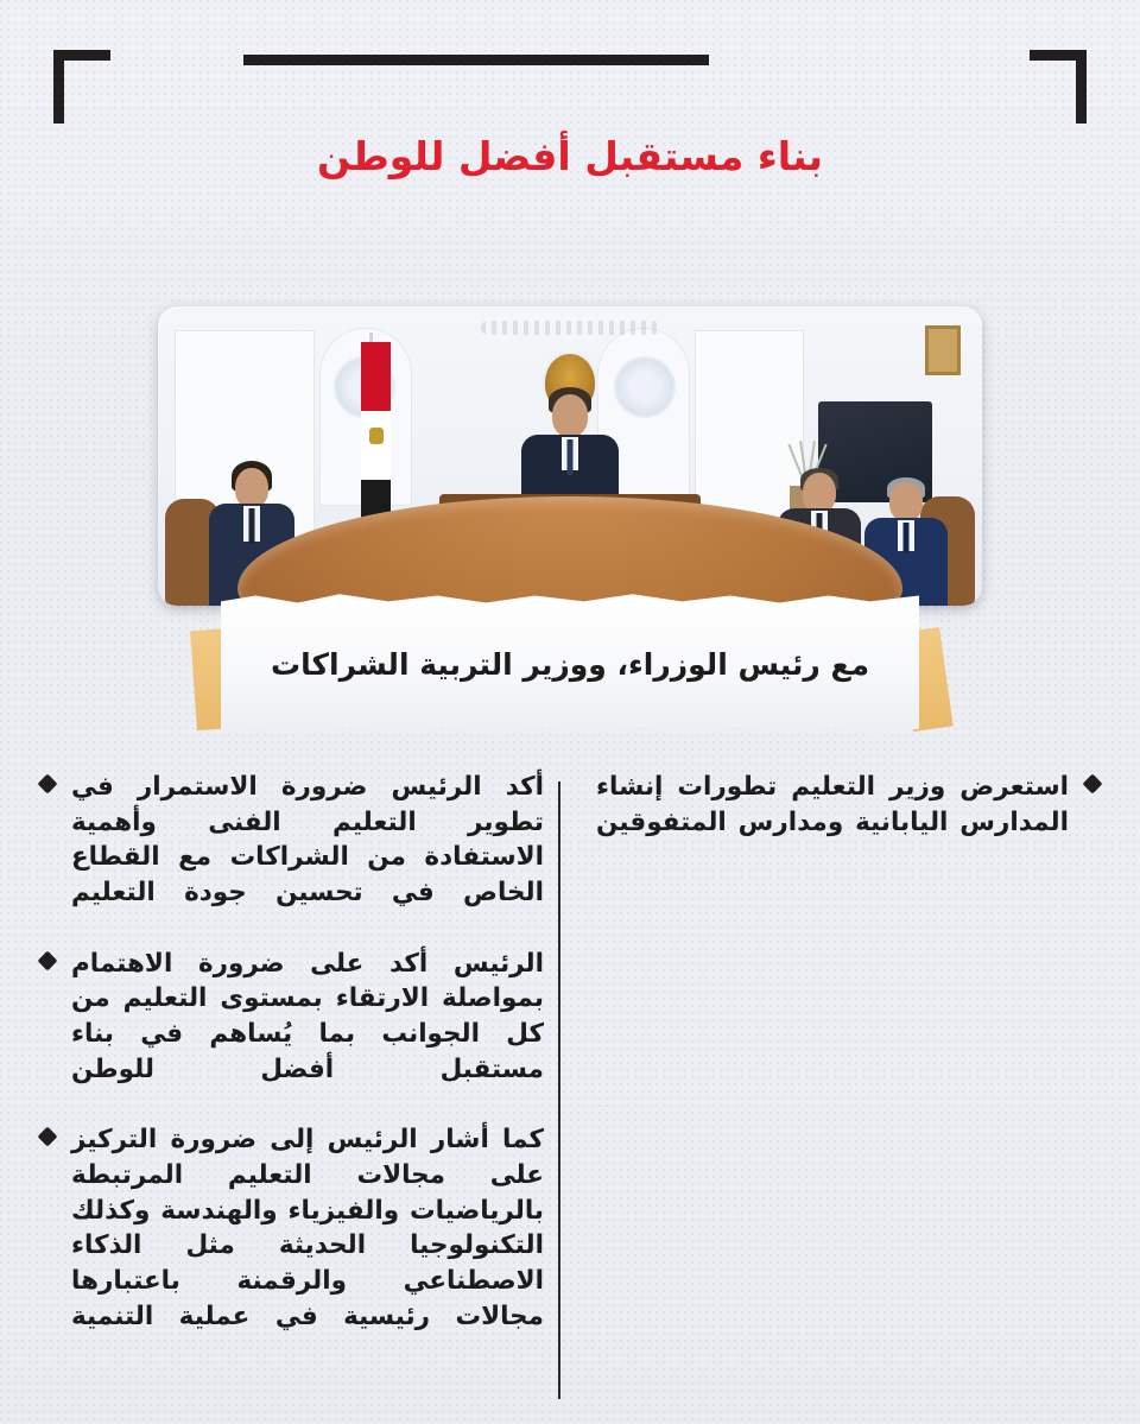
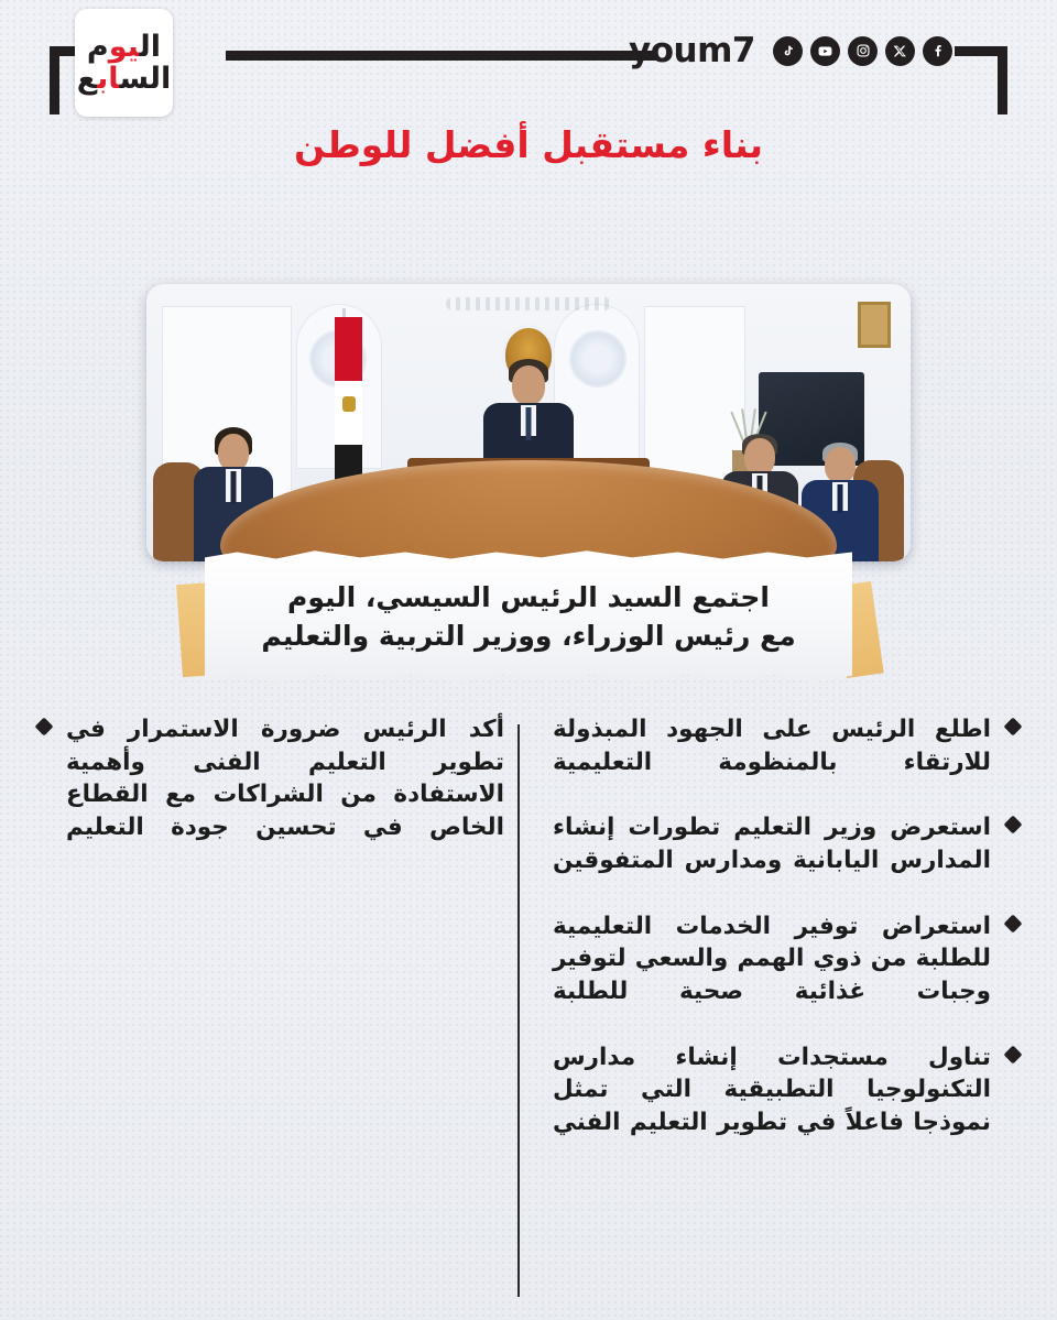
+ اليوم
+ السابع
+ youm7
  بناء مستقبل أفضل للوطن
+ اجتمع السيد الرئيس السيسي، اليوم
- مع رئيس الوزراء، ووزير التربية الشراكات
+ مع رئيس الوزراء، ووزير التربية والتعليم
+ اطلع الرئيس على الجهود المبذولة للارتقاء بالمنظومة التعليمية
  استعرض وزير التعليم تطورات إنشاء المدارس اليابانية ومدارس المتفوقين
+ استعراض توفير الخدمات التعليمية للطلبة من ذوي الهمم والسعي لتوفير وجبات غذائية صحية للطلبة
+ تناول مستجدات إنشاء مدارس التكنولوجيا التطبيقية التي تمثل نموذجا فاعلاً في تطوير التعليم الفني
  أكد الرئيس ضرورة الاستمرار في تطوير التعليم الفنى وأهمية الاستفادة من الشراكات مع القطاع الخاص في تحسين جودة التعليم
- الرئيس أكد على ضرورة الاهتمام بمواصلة الارتقاء بمستوى التعليم من كل الجوانب بما يُساهم في بناء مستقبل أفضل للوطن
- كما أشار الرئيس إلى ضرورة التركيز على مجالات التعليم المرتبطة بالرياضيات والفيزياء والهندسة وكذلك التكنولوجيا الحديثة مثل الذكاء الاصطناعي والرقمنة باعتبارها مجالات رئيسية في عملية التنمية
